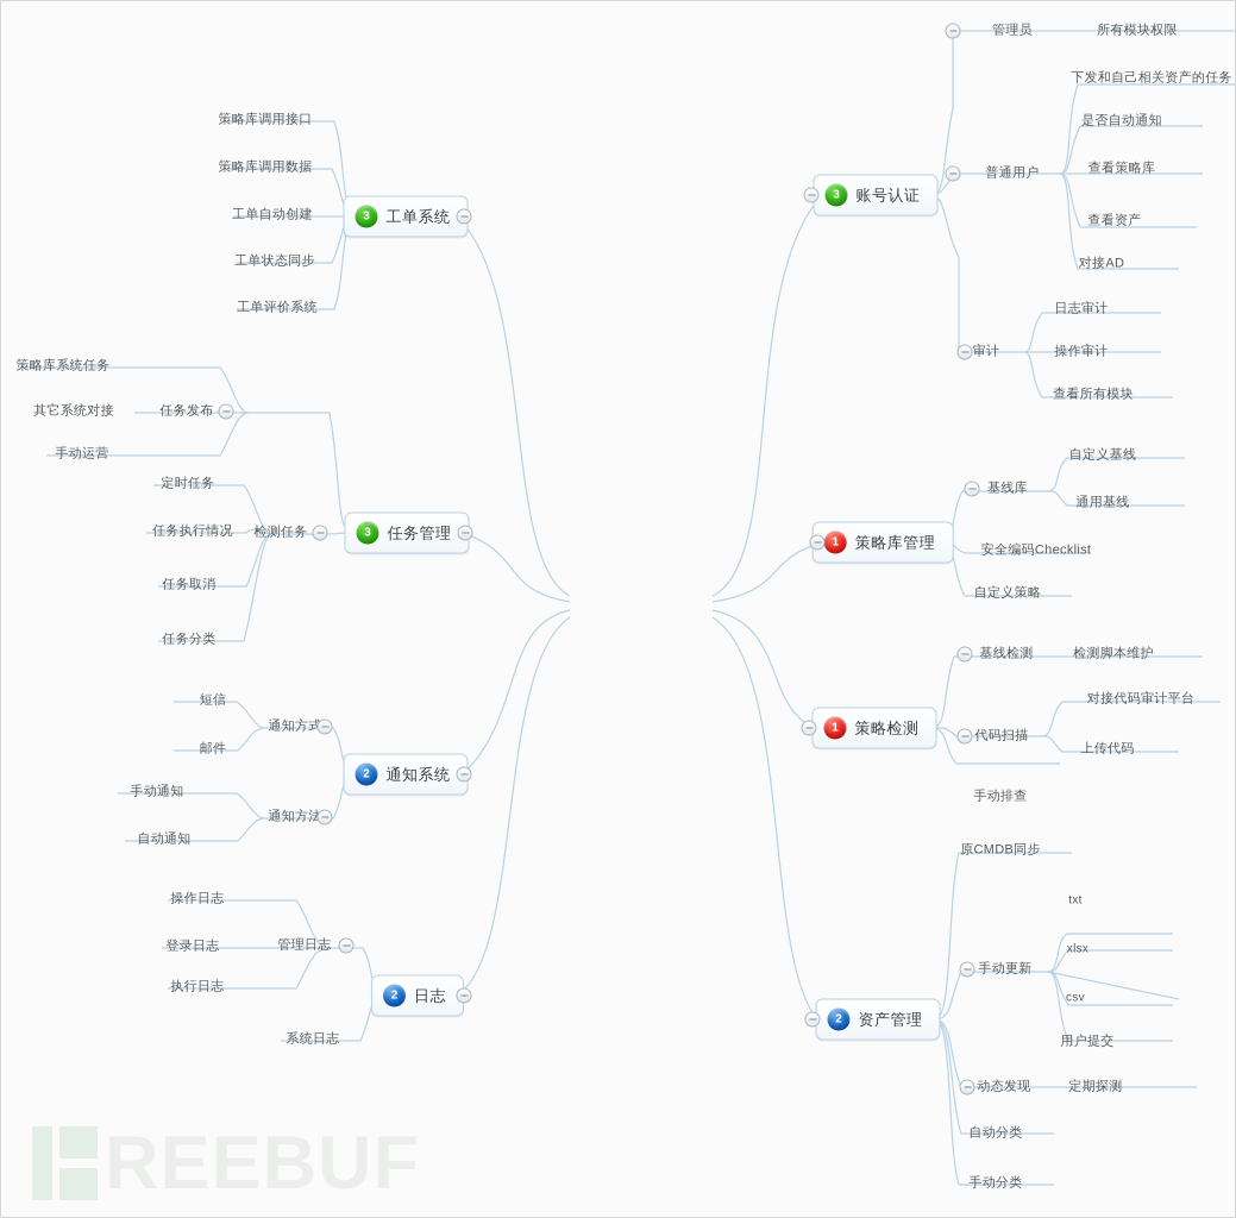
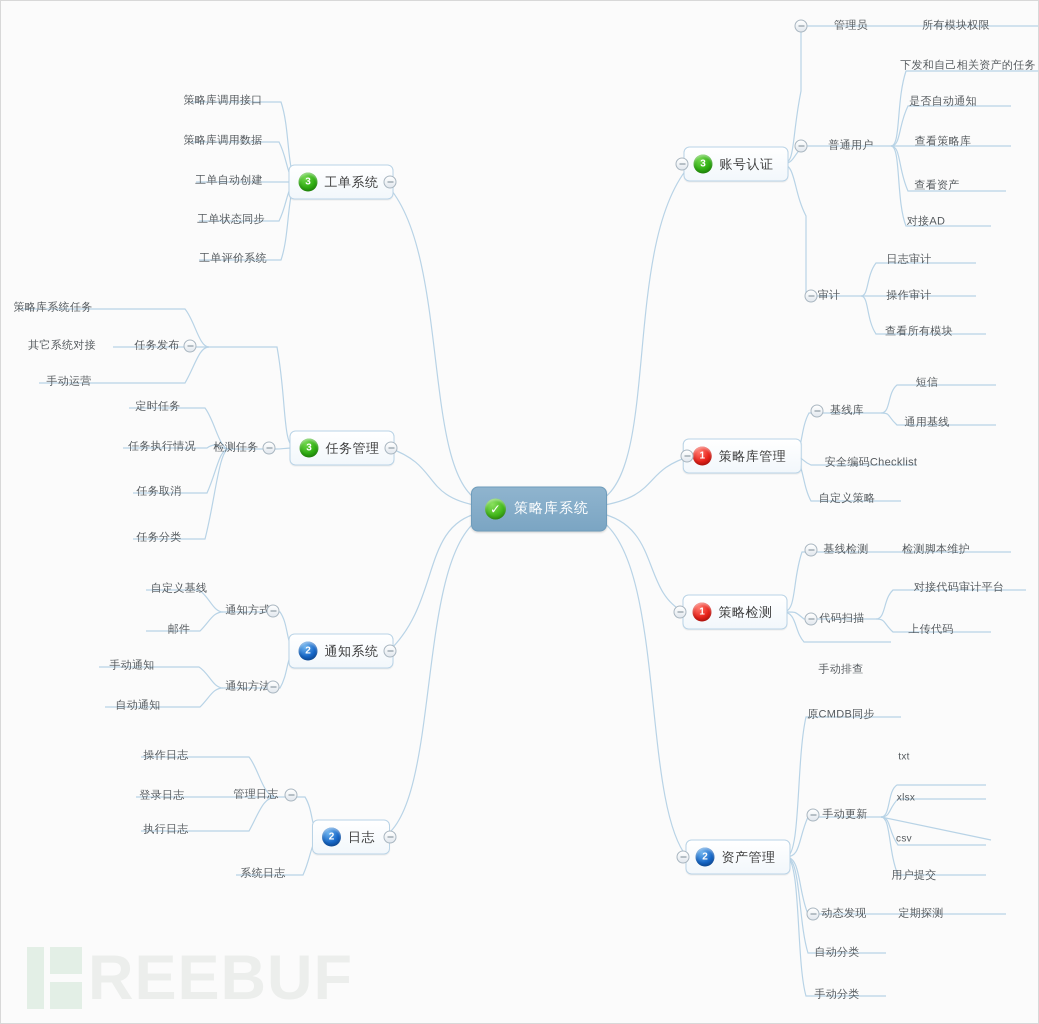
+ ✓
+ 策略库系统
  3
  账号认证
  管理员
  所有模块权限
  普通用户
  下发和自己相关资产的任务
  是否自动通知
  查看策略库
  查看资产
  对接AD
  审计
  日志审计
  操作审计
  查看所有模块
  1
  策略库管理
  基线库
- 自定义基线
+ 短信
  通用基线
  安全编码Checklist
  自定义策略
  1
  策略检测
  基线检测
  检测脚本维护
  代码扫描
  对接代码审计平台
  上传代码
  手动排查
  2
  资产管理
  原CMDB同步
  手动更新
  txt
  xlsx
  csv
  用户提交
  动态发现
  定期探测
  自动分类
  手动分类
  3
  工单系统
  策略库调用接口
  策略库调用数据
  工单自动创建
  工单状态同步
  工单评价系统
  3
  任务管理
  任务发布
  策略库系统任务
  其它系统对接
  手动运营
  检测任务
  定时任务
  任务执行情况
  任务取消
  任务分类
  2
  通知系统
  通知方式
- 短信
+ 自定义基线
  邮件
  通知方法
  手动通知
  自动通知
  2
  日志
  管理日志
  操作日志
  登录日志
  执行日志
  系统日志
